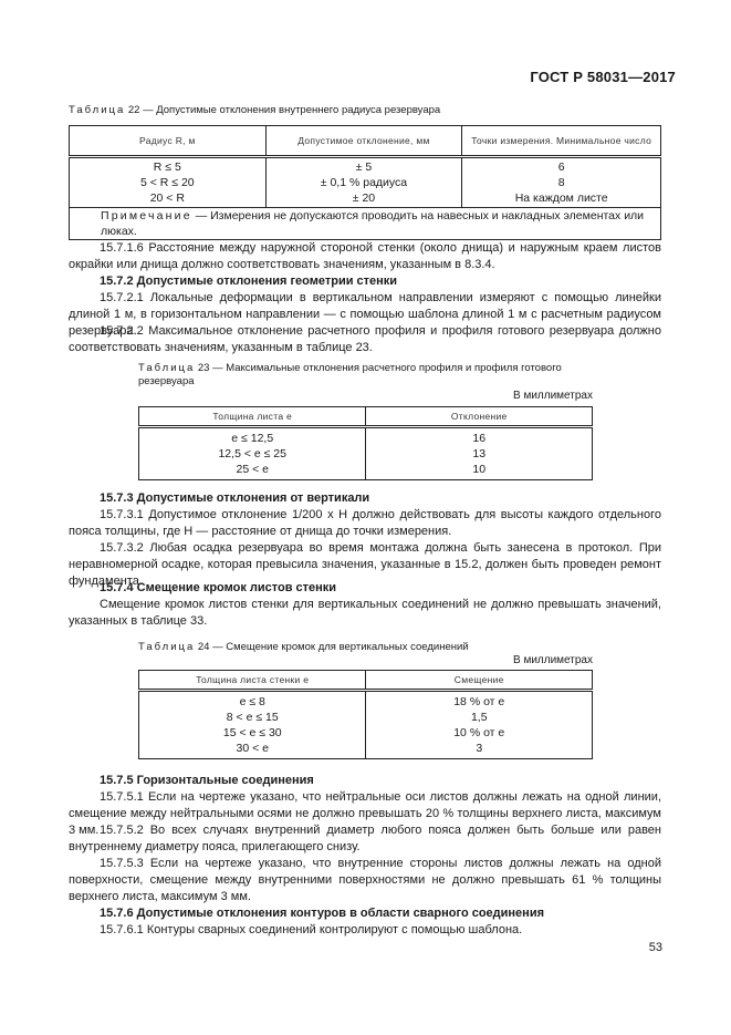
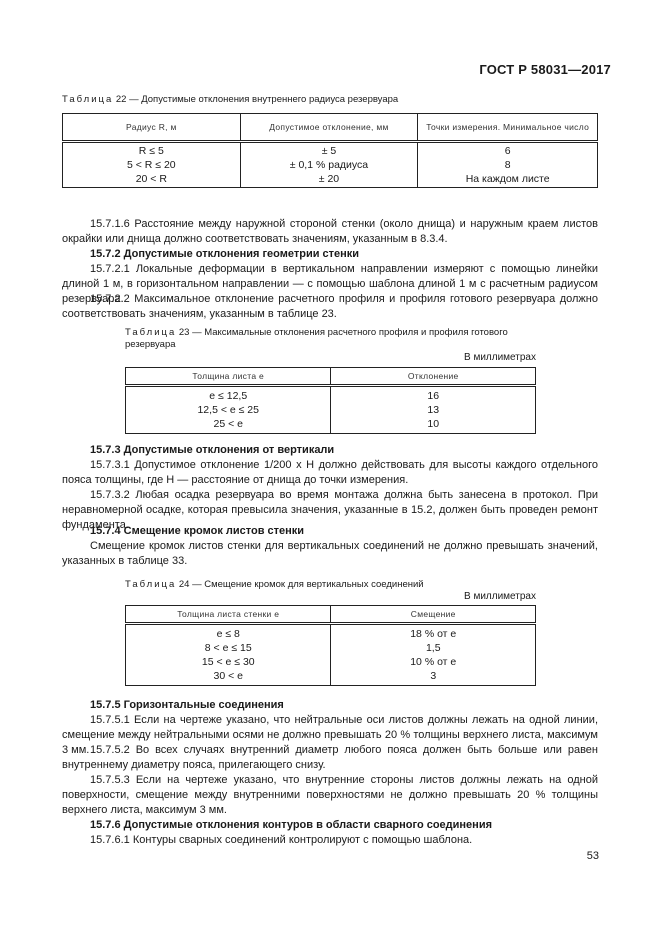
  ГОСТ Р 58031—2017
  Таблица 22 — Допустимые отклонения внутреннего радиуса резервуара
  Радиус R, м	Допустимое отклонение, мм	Точки измерения. Минимальное число
  R ≤ 5 5 < R ≤ 20 20 < R	± 5 ± 0,1 % радиуса ± 20	6 8 На каждом листе
- Примечание — Измерения не допускаются проводить на навесных и накладных элементах или люках.
  15.7.1.6 Расстояние между наружной стороной стенки (около днища) и наружным краем листов окрайки или днища должно соответствовать значениям, указанным в 8.3.4.
  15.7.2 Допустимые отклонения геометрии стенки
  15.7.2.1 Локальные деформации в вертикальном направлении измеряют с помощью линейки длиной 1 м, в горизонтальном направлении — с помощью шаблона длиной 1 м с расчетным радиусом резервуара.
  15.7.2.2 Максимальное отклонение расчетного профиля и профиля готового резервуара должно соответствовать значениям, указанным в таблице 23.
  Таблица 23 — Максимальные отклонения расчетного профиля и профиля готового резервуара
  В миллиметрах
  Толщина листа e	Отклонение
  e ≤ 12,5 12,5 < e ≤ 25 25 < e	16 13 10
  15.7.3 Допустимые отклонения от вертикали
  15.7.3.1 Допустимое отклонение 1/200 х Н должно действовать для высоты каждого отдельного пояса толщины, где Н — расстояние от днища до точки измерения.
  15.7.3.2 Любая осадка резервуара во время монтажа должна быть занесена в протокол. При неравномерной осадке, которая превысила значения, указанные в 15.2, должен быть проведен ремонт фундамента.
  15.7.4 Смещение кромок листов стенки
  Смещение кромок листов стенки для вертикальных соединений не должно превышать значений, указанных в таблице 33.
  Таблица 24 — Смещение кромок для вертикальных соединений
  В миллиметрах
  Толщина листа стенки e	Смещение
  e ≤ 8 8 < e ≤ 15 15 < e ≤ 30 30 < e	18 % от e 1,5 10 % от e 3
  15.7.5 Горизонтальные соединения
  15.7.5.1 Если на чертеже указано, что нейтральные оси листов должны лежать на одной линии, смещение между нейтральными осями не должно превышать 20 % толщины верхнего листа, максимум 3 мм.
  15.7.5.2 Во всех случаях внутренний диаметр любого пояса должен быть больше или равен внутреннему диаметру пояса, прилегающего снизу.
- 15.7.5.3 Если на чертеже указано, что внутренние стороны листов должны лежать на одной поверхности, смещение между внутренними поверхностями не должно превышать 61 % толщины верхнего листа, максимум 3 мм.
+ 15.7.5.3 Если на чертеже указано, что внутренние стороны листов должны лежать на одной поверхности, смещение между внутренними поверхностями не должно превышать 20 % толщины верхнего листа, максимум 3 мм.
  15.7.6 Допустимые отклонения контуров в области сварного соединения
  15.7.6.1 Контуры сварных соединений контролируют с помощью шаблона.
  53
